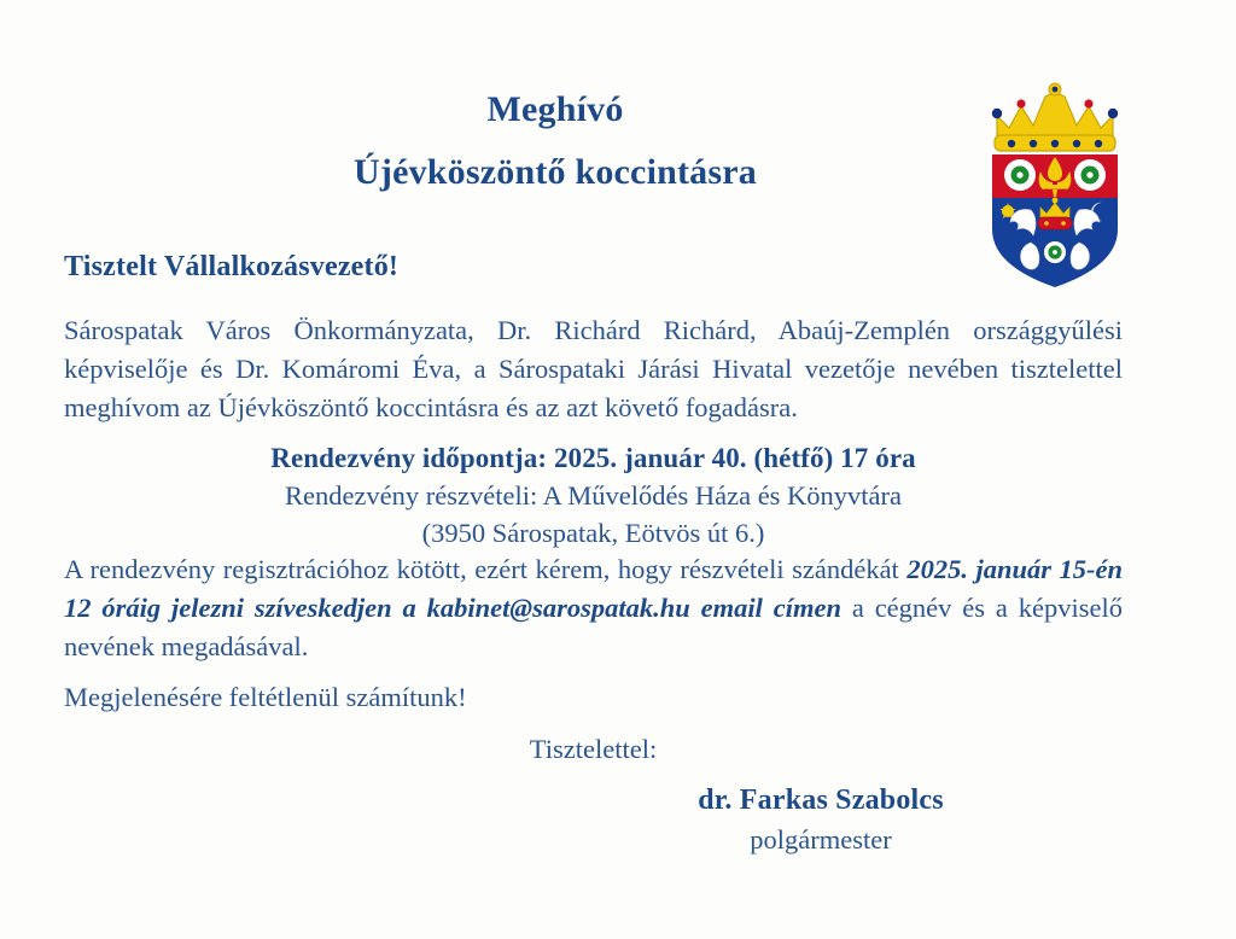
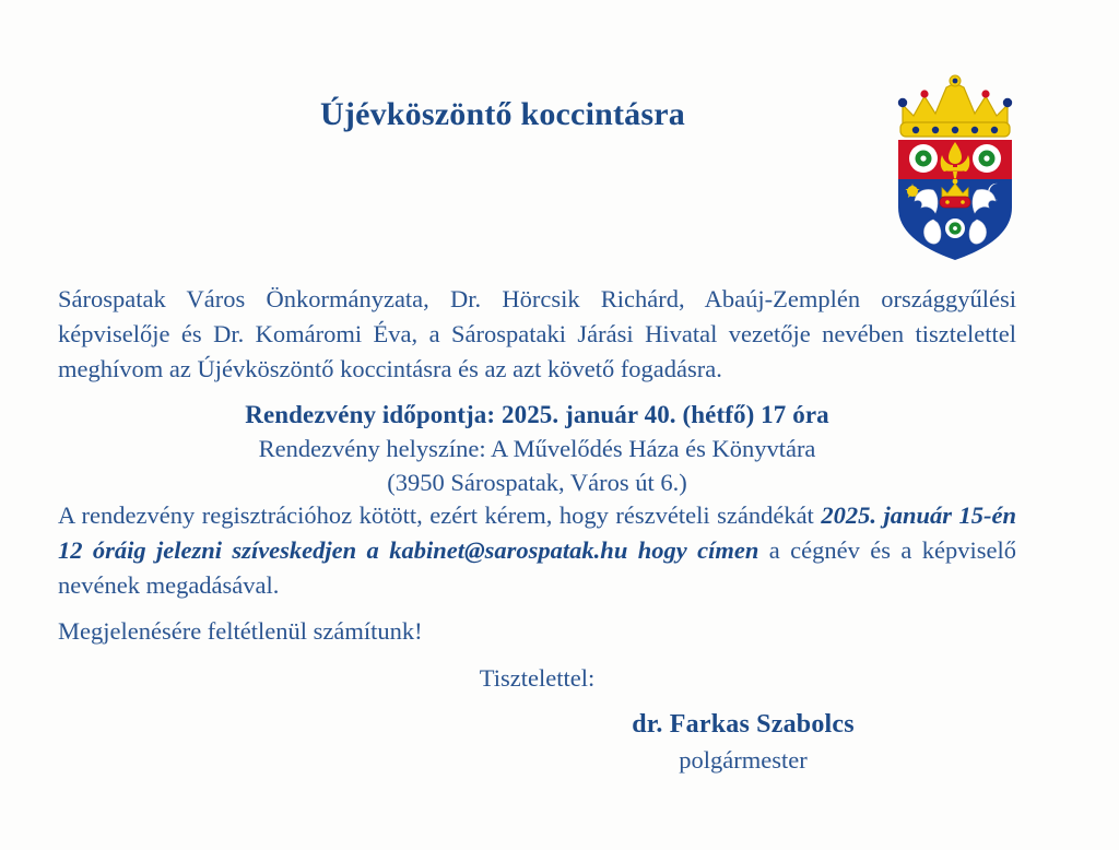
- Meghívó
  Újévköszöntő koccintásra
- Tisztelt Vállalkozásvezető!
- Sárospatak Város Önkormányzata, Dr. Richárd Richárd, Abaúj-Zemplén országgyűlési képviselője és Dr. Komáromi Éva, a Sárospataki Járási Hivatal vezetője nevében tisztelettel meghívom az Újévköszöntő koccintásra és az azt követő fogadásra.
+ Sárospatak Város Önkormányzata, Dr. Hörcsik Richárd, Abaúj-Zemplén országgyűlési képviselője és Dr. Komáromi Éva, a Sárospataki Járási Hivatal vezetője nevében tisztelettel meghívom az Újévköszöntő koccintásra és az azt követő fogadásra.
  Rendezvény időpontja: 2025. január 40. (hétfő) 17 óra
- Rendezvény részvételi: A Művelődés Háza és Könyvtára
+ Rendezvény helyszíne: A Művelődés Háza és Könyvtára
- (3950 Sárospatak, Eötvös út 6.)
+ (3950 Sárospatak, Város út 6.)
- A rendezvény regisztrációhoz kötött, ezért kérem, hogy részvételi szándékát 2025. január 15-én 12 óráig jelezni szíveskedjen a kabinet@sarospatak.hu email címen a cégnév és a képviselő nevének megadásával.
+ A rendezvény regisztrációhoz kötött, ezért kérem, hogy részvételi szándékát 2025. január 15-én 12 óráig jelezni szíveskedjen a kabinet@sarospatak.hu hogy címen a cégnév és a képviselő nevének megadásával.
  Megjelenésére feltétlenül számítunk!
  Tisztelettel:
  dr. Farkas Szabolcs
  polgármester
